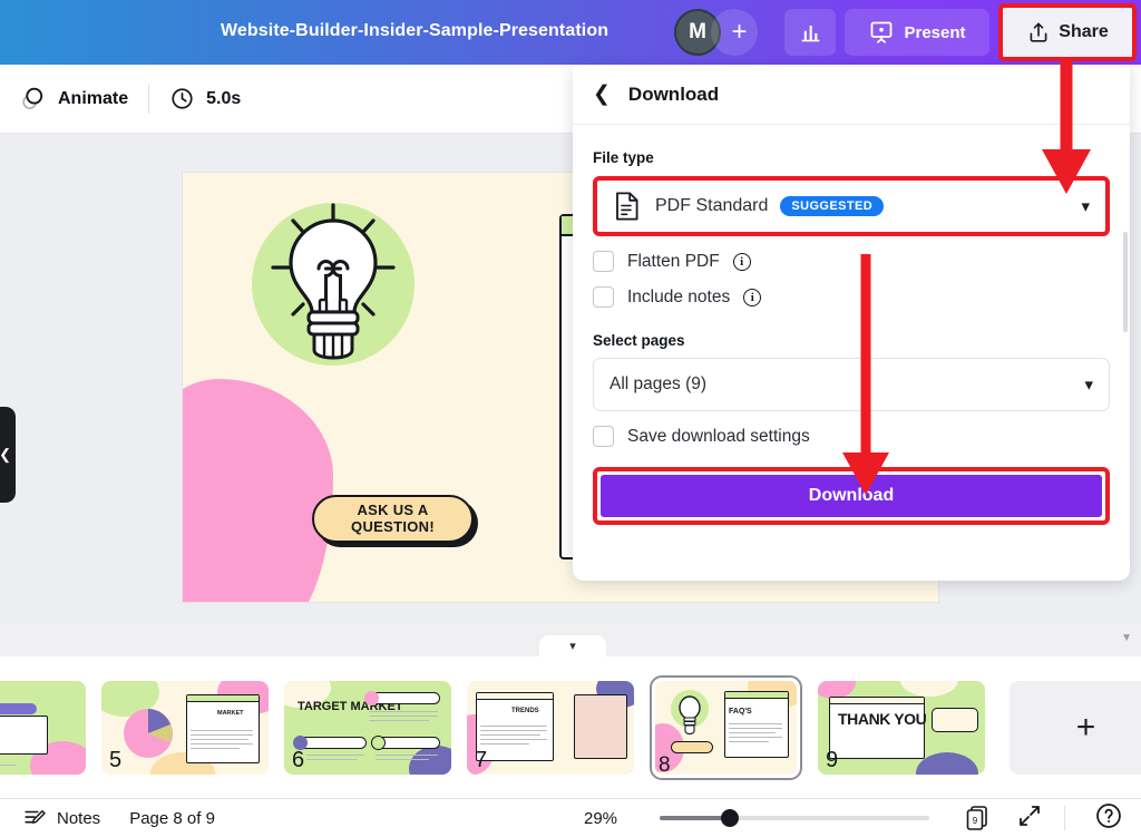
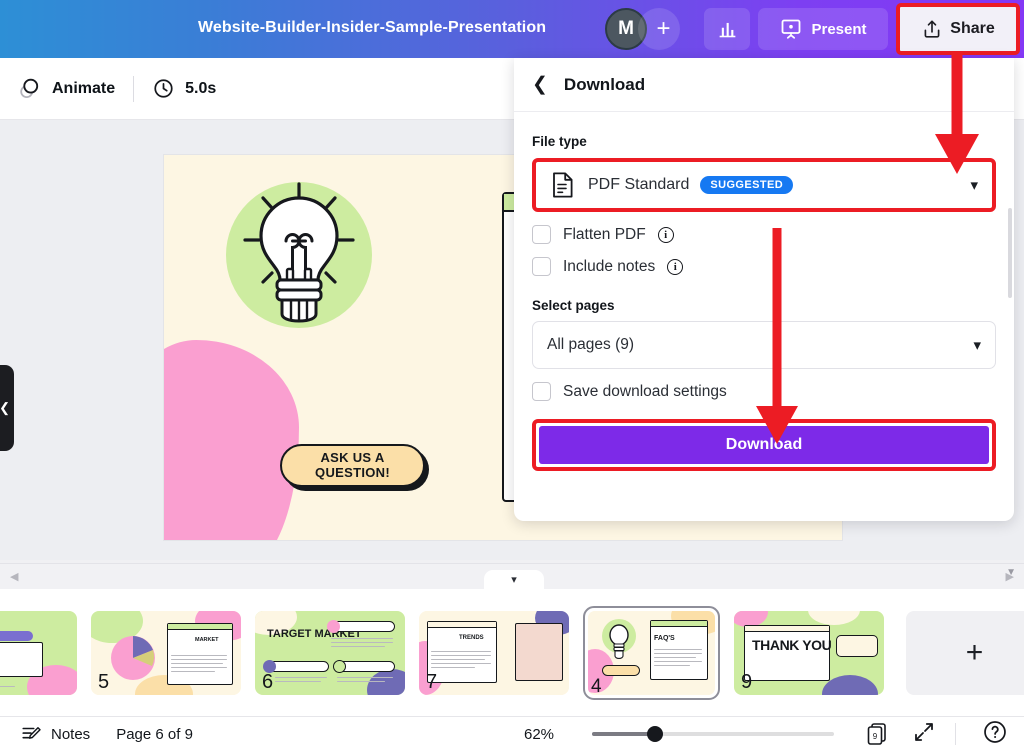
  Website-Builder-Insider-Sample-Presentation
  M
  +
  Present
  Share
  Animate
  5.0s
  ❮
  ASK US A
  QUESTION!
+ ◀
+ ▶
  ▾
  ▼
  5
  TARGET MARKET
  6
  7
- 8
+ 4
  THANK YOU
  9
  +
  Notes
- Page 8 of 9
+ Page 6 of 9
- 29%
+ 62%
  9
  ❮
  Download
  File type
  PDF Standard
  SUGGESTED
  ▾
  Flatten PDF
  i
  Include notes
  i
  Select pages
  All pages (9)
  ▾
  Save download settings
  Download
